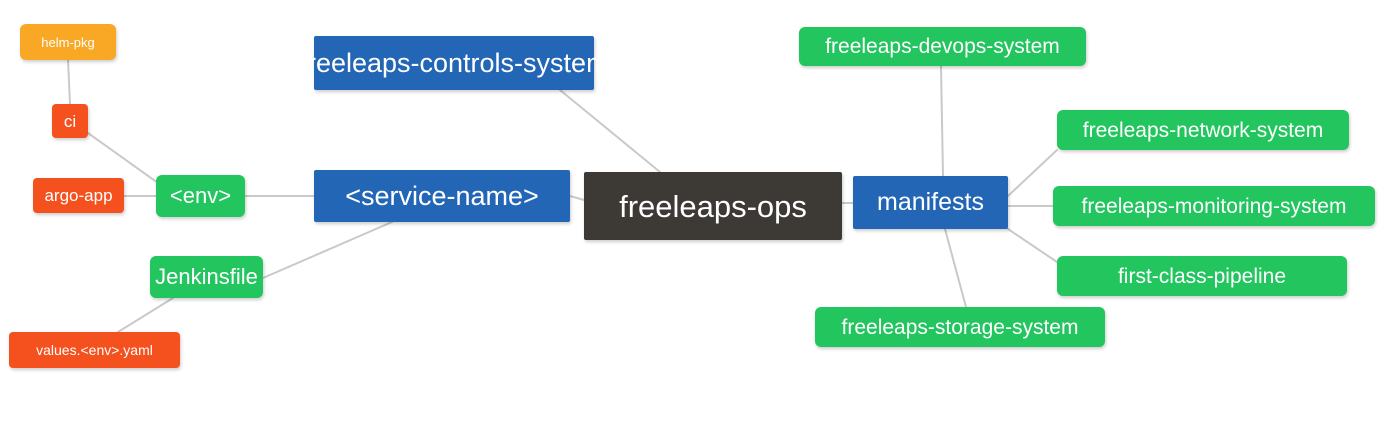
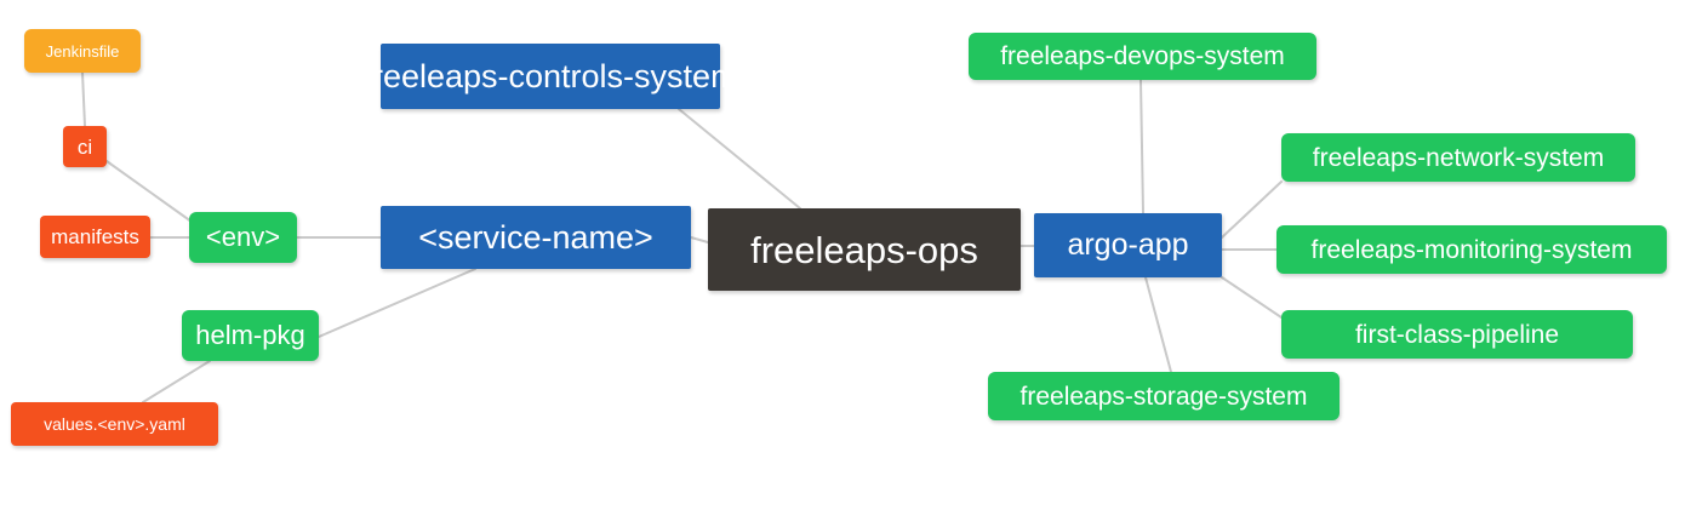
- helm-pkg
+ Jenkinsfile
  ci
- argo-app
+ manifests
  <env>
  <service-name>
  freeleaps-controls-system
- Jenkinsfile
+ helm-pkg
  values.<env>.yaml
  freeleaps-ops
- manifests
+ argo-app
  freeleaps-devops-system
  freeleaps-network-system
  freeleaps-monitoring-system
  first-class-pipeline
  freeleaps-storage-system
